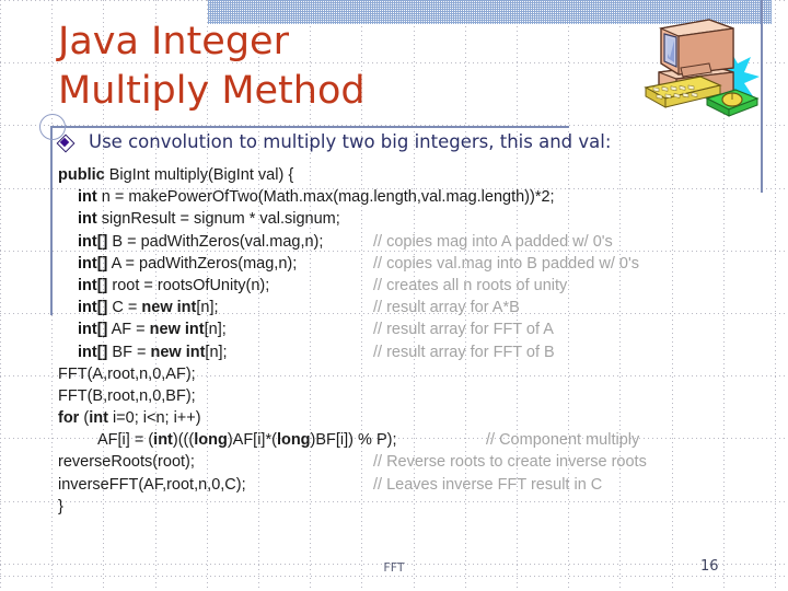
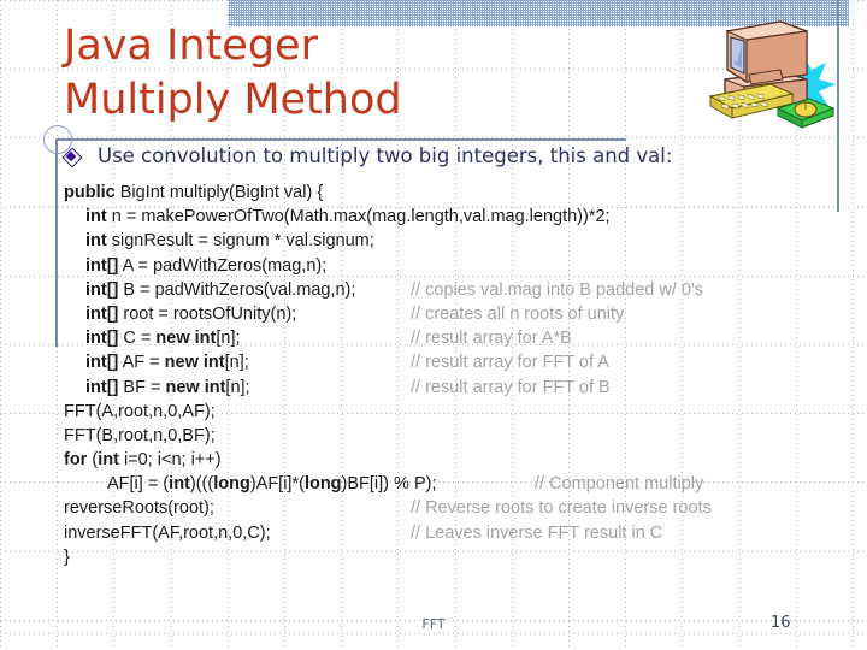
  Java Integer
  Multiply Method
  Use convolution to multiply two big integers, this and val:
  public BigInt multiply(BigInt val) {
  int n = makePowerOfTwo(Math.max(mag.length,val.mag.length))*2;
  int signResult = signum * val.signum;
- int[] B = padWithZeros(val.mag,n);
+ int[] A = padWithZeros(mag,n);
- // copies mag into A padded w/ 0's
- int[] A = padWithZeros(mag,n);
+ int[] B = padWithZeros(val.mag,n);
  // copies val.mag into B padded w/ 0's
  int[] root = rootsOfUnity(n);
  // creates all n roots of unity
  int[] C = new int[n];
  // result array for A*B
  int[] AF = new int[n];
  // result array for FFT of A
  int[] BF = new int[n];
  // result array for FFT of B
  FFT(A,root,n,0,AF);
  FFT(B,root,n,0,BF);
  for (int i=0; i<n; i++)
  AF[i] = (int)(((long)AF[i]*(long)BF[i]) % P);
  // Component multiply
  reverseRoots(root);
  // Reverse roots to create inverse roots
  inverseFFT(AF,root,n,0,C);
  // Leaves inverse FFT result in C
  }
  FFT
  16
